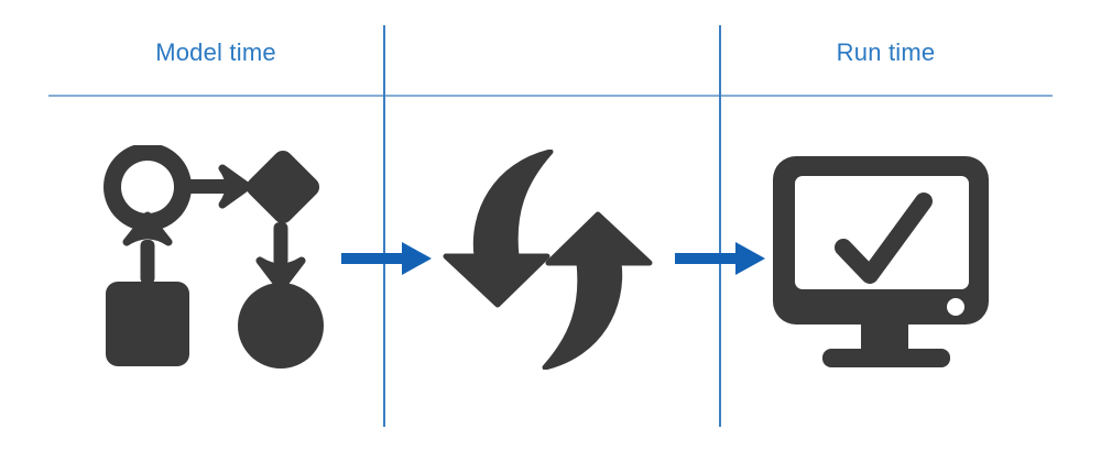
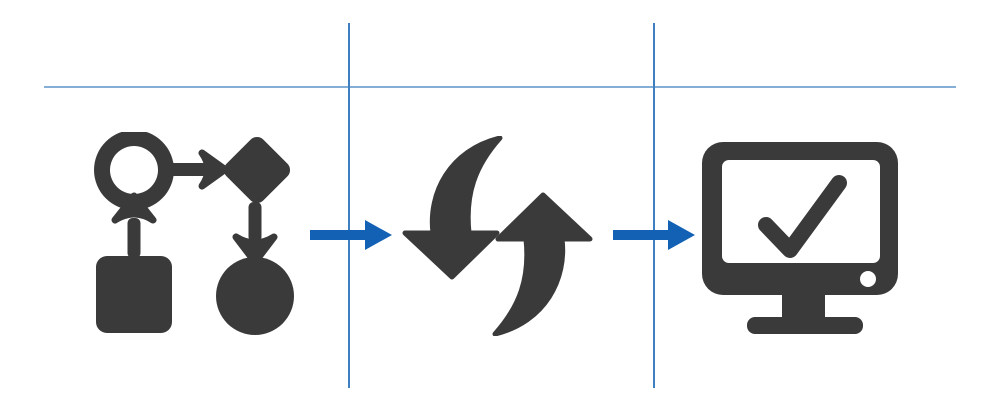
- Model time
- Run time
